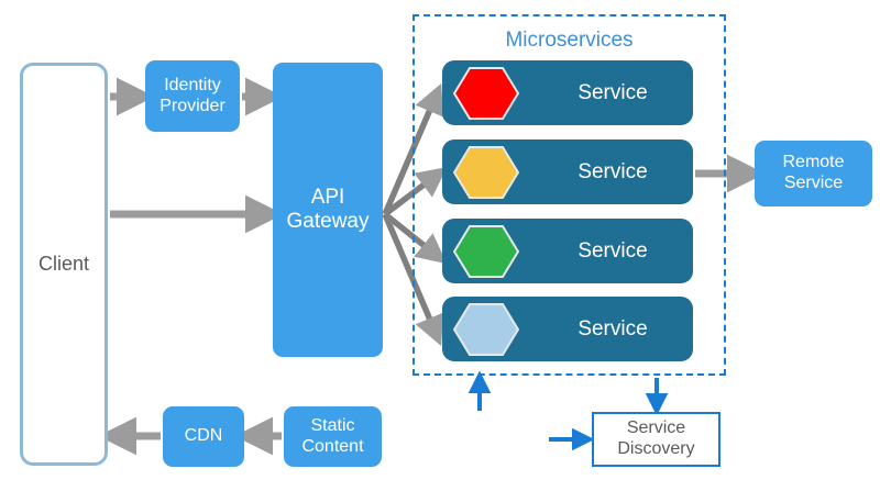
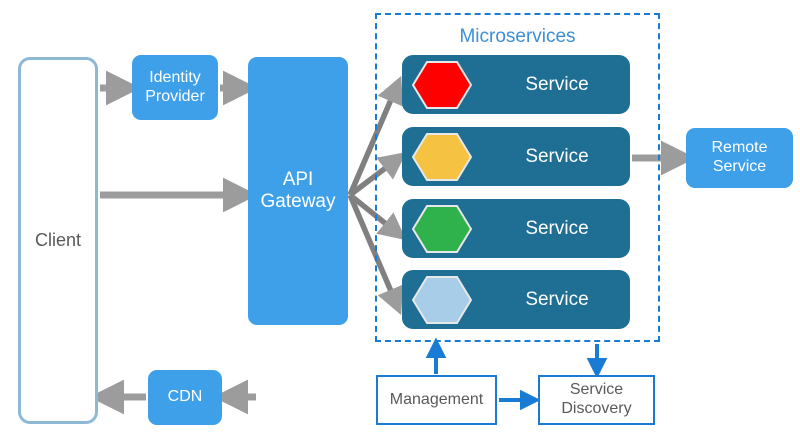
  Client
  Identity Provider
  API Gateway
  Remote Service
  CDN
- Static Content
  Microservices
  Service
  Service
  Service
  Service
+ Management
  Service Discovery
